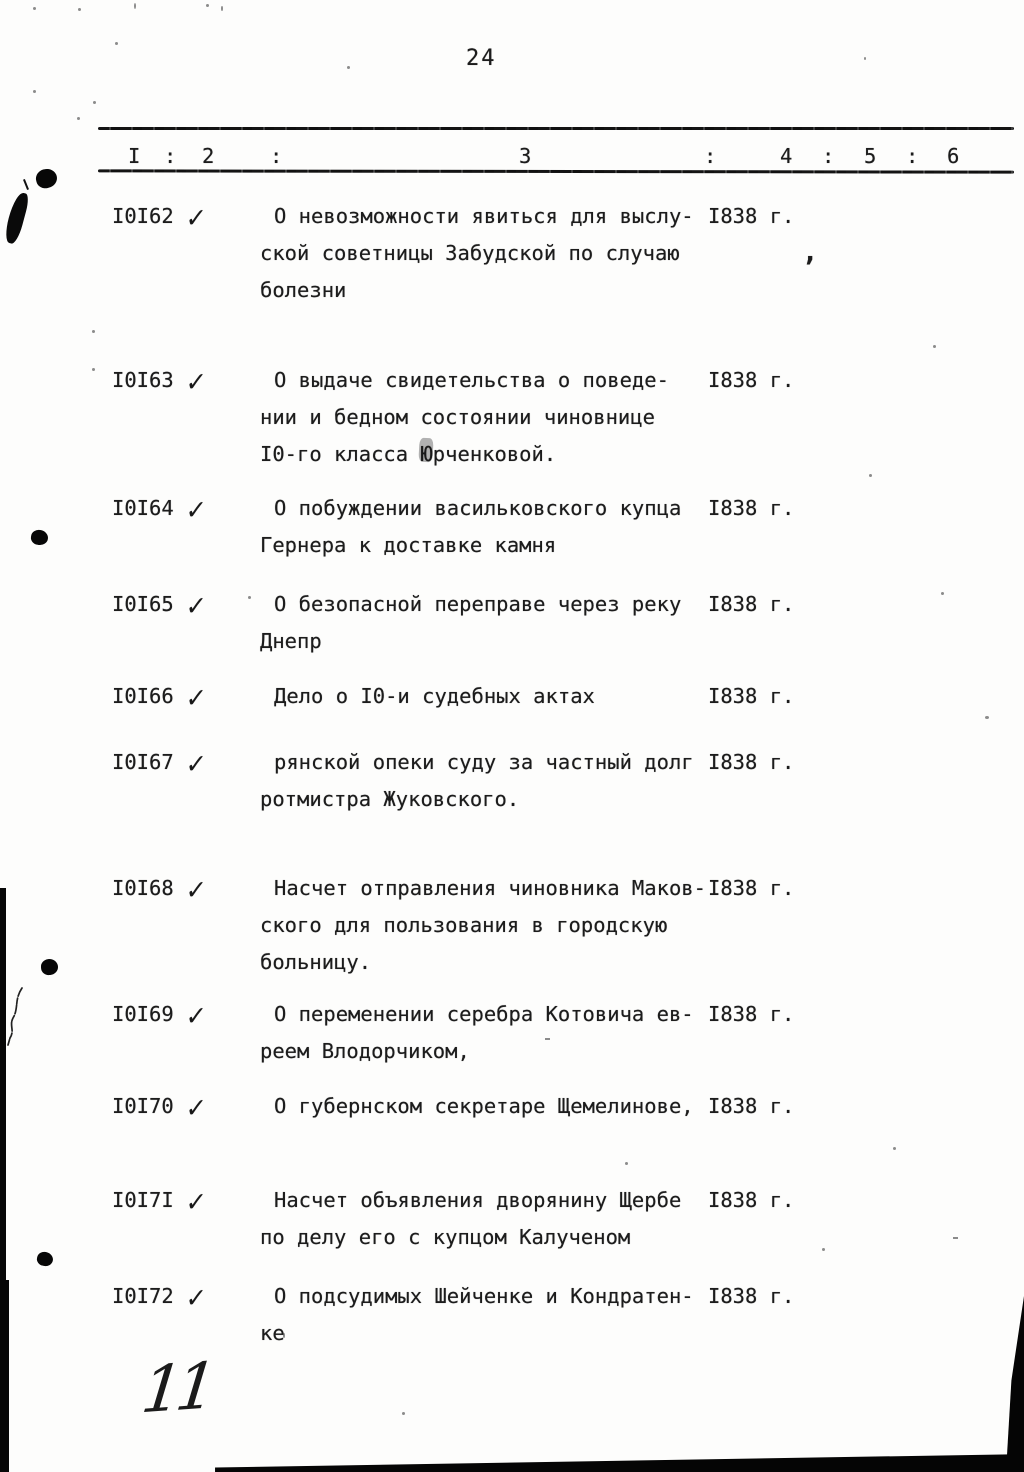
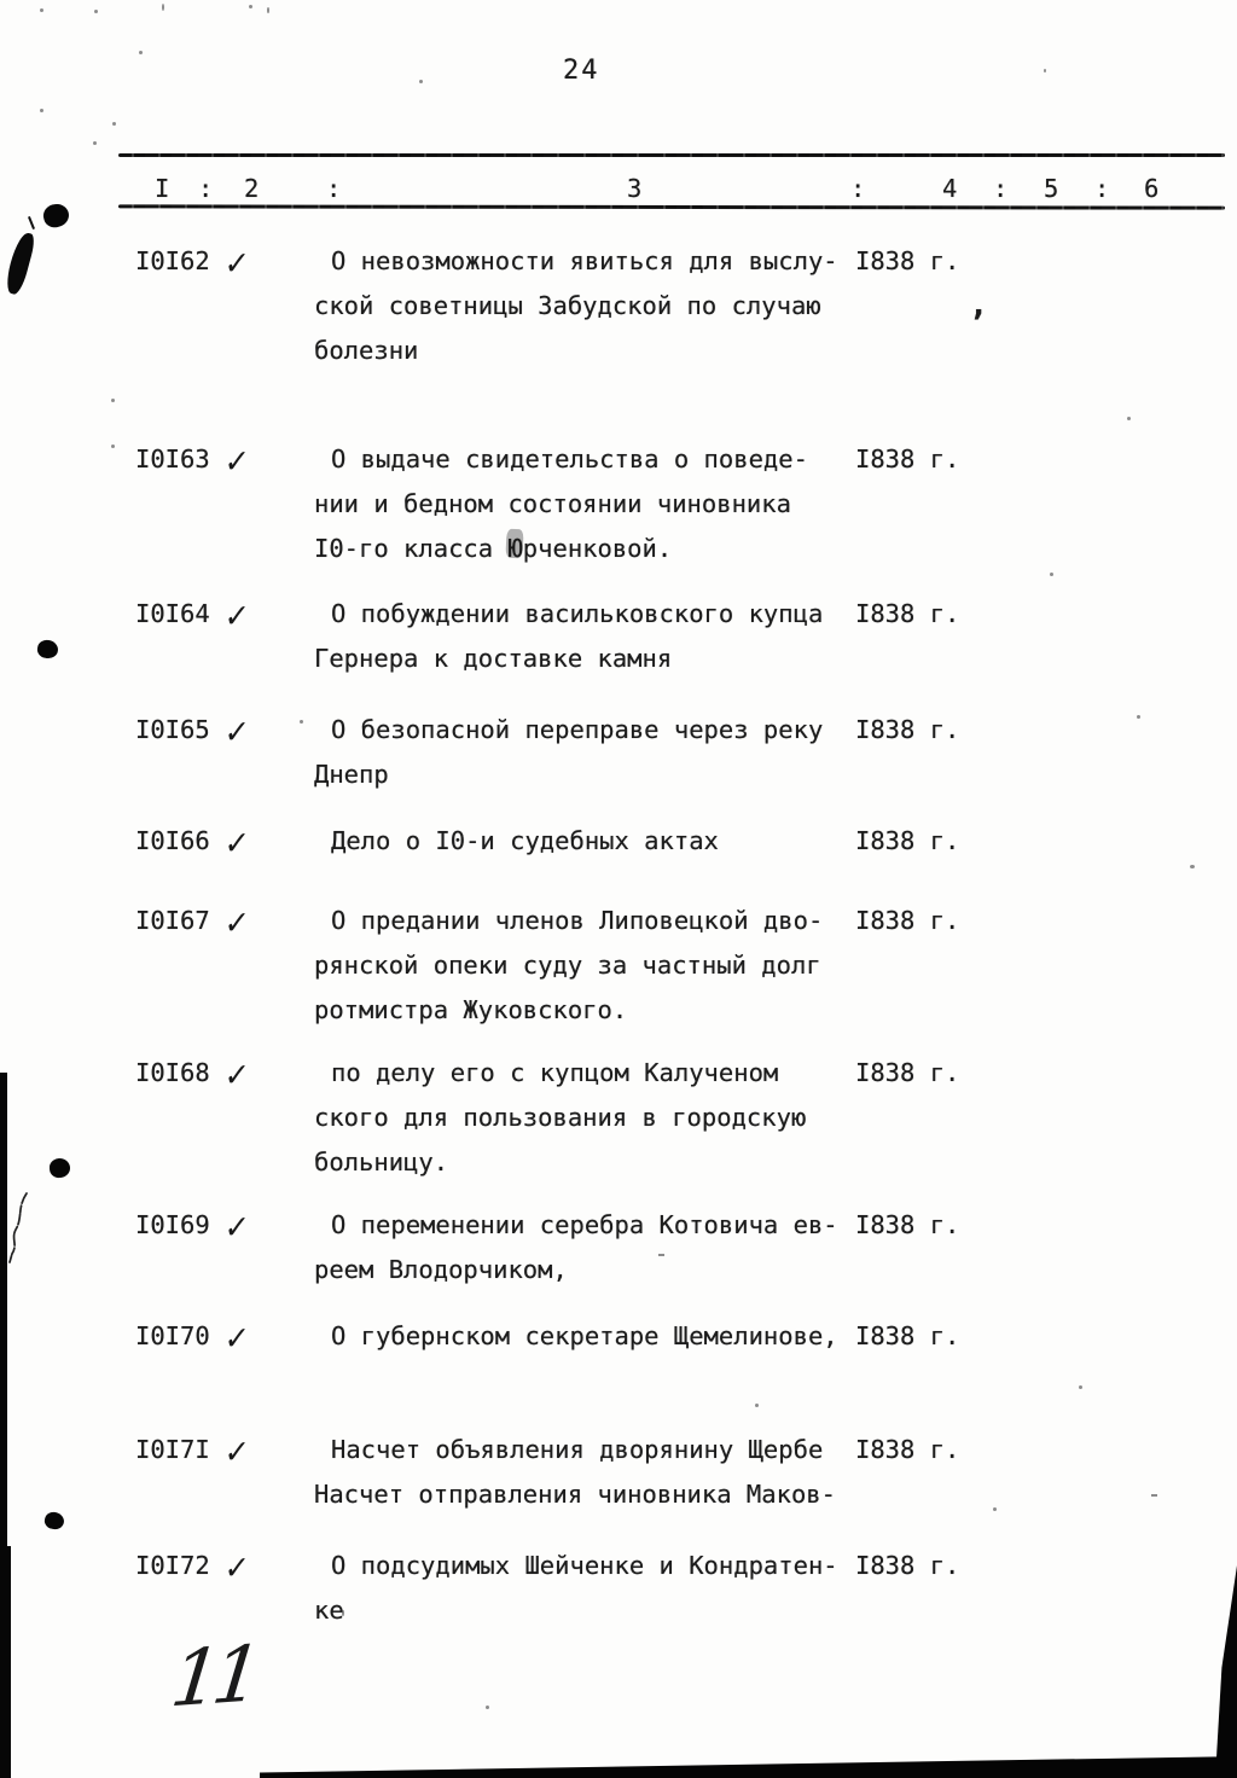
  24
  I
  :
  2
  :
  3
  :
  4
  :
  5
  :
  6
  I0I62
  О невозможности явиться для выслу-
  ской советницы Забудской по случаю
  болезни
  I838 г.
  I0I63
  О выдаче свидетельства о поведе-
- нии и бедном состоянии чиновнице
+ нии и бедном состоянии чиновника
  I0-го класса Юрченковой.
  I838 г.
  I0I64
  О побуждении васильковского купца
  Гернера к доставке камня
  I838 г.
  I0I65
  О безопасной переправе через реку
  Днепр
  I838 г.
  I0I66
  Дело о I0-и судебных актах
  I838 г.
  I0I67
+ О предании членов Липовецкой дво-
  рянской опеки суду за частный долг
  ротмистра Жуковского.
  I838 г.
  I0I68
- Насчет отправления чиновника Маков-
+ по делу его с купцом Калученом
  ского для пользования в городскую
  больницу.
  I838 г.
  I0I69
  О переменении серебра Котовича ев-
  реем Влодорчиком,
  I838 г.
  I0I70
  О губернском секретаре Щемелинове,
  I838 г.
  I0I7I
  Насчет объявления дворянину Щербе
- по делу его с купцом Калученом
+ Насчет отправления чиновника Маков-
  I838 г.
  I0I72
  О подсудимых Шейченке и Кондратен-
  ке
  I838 г.
  ,
